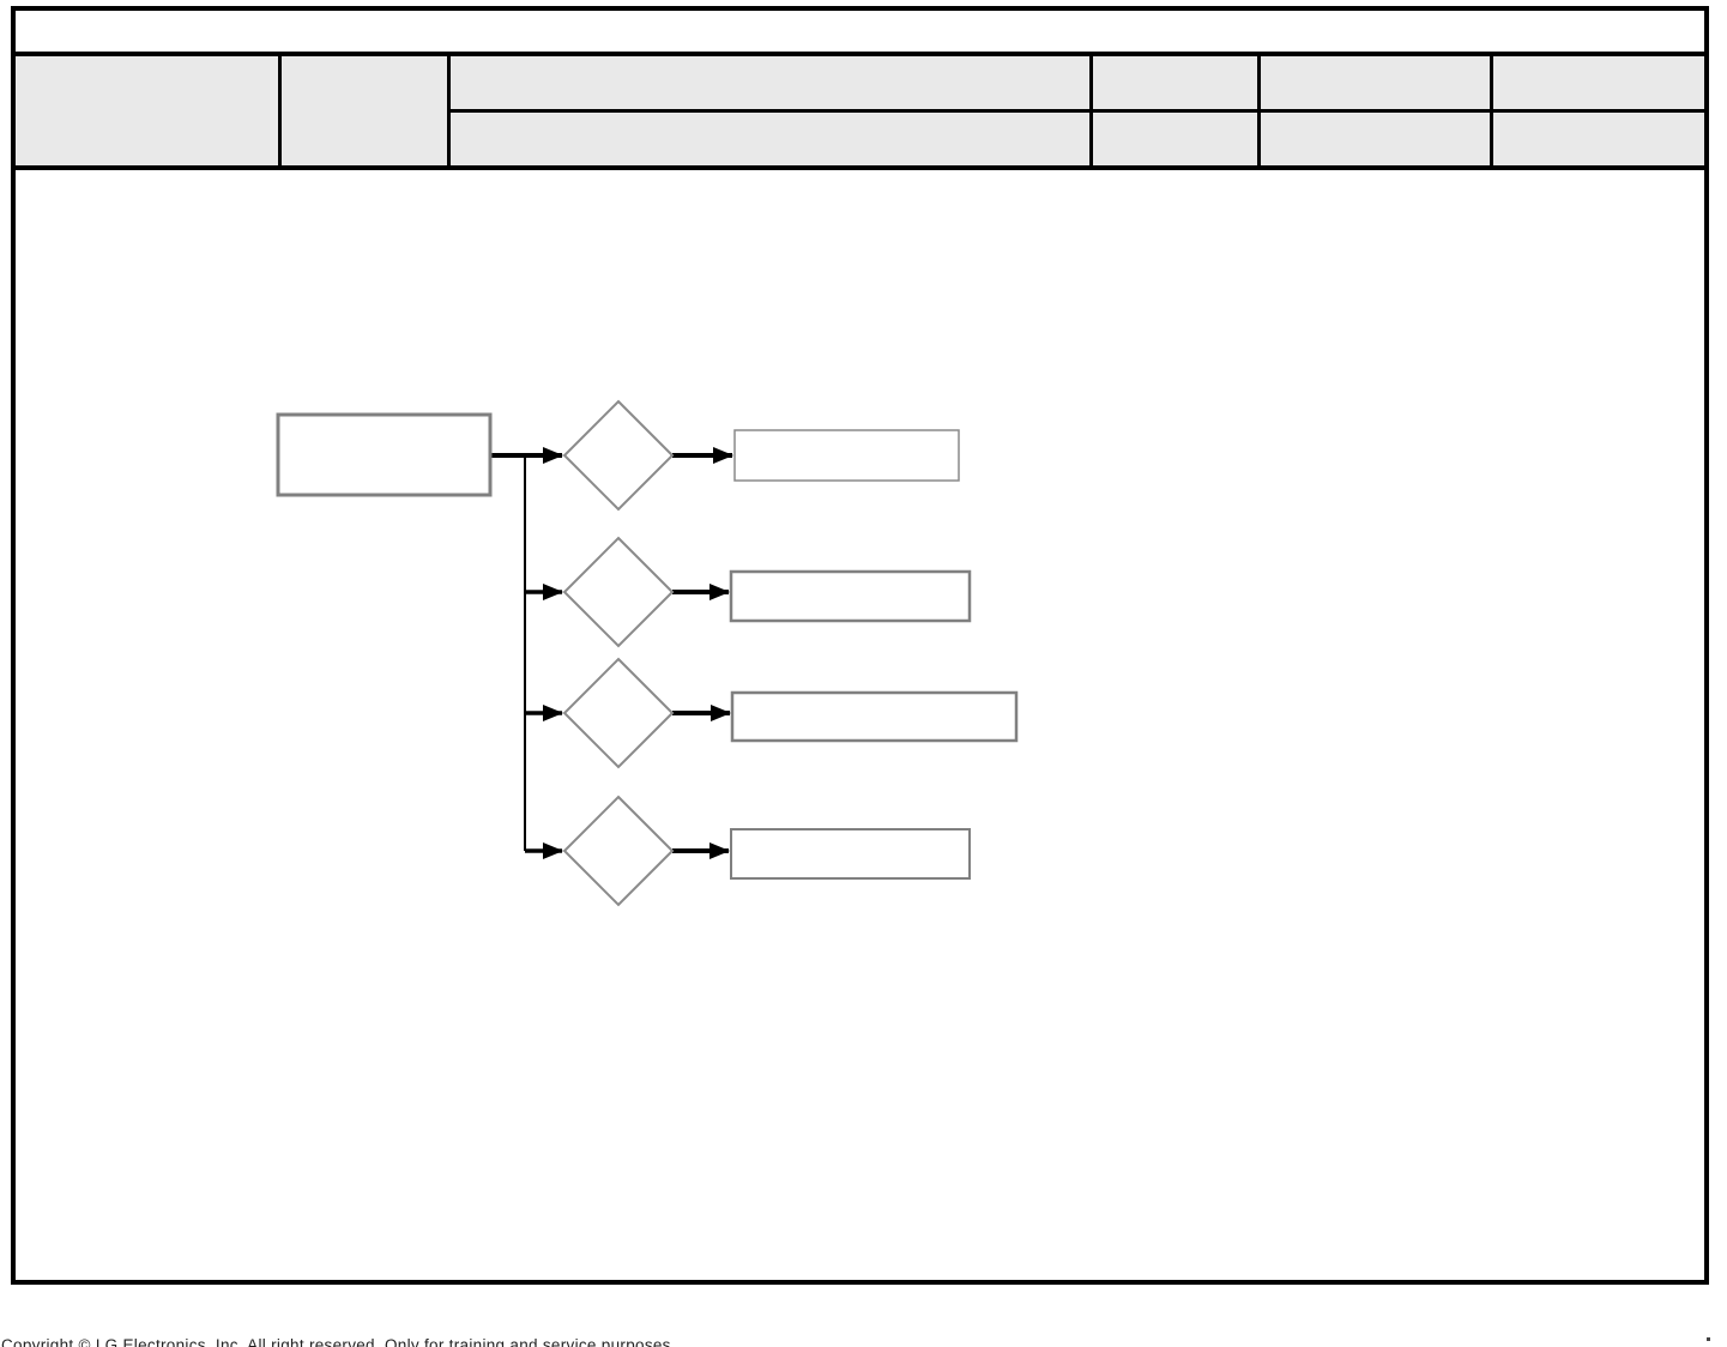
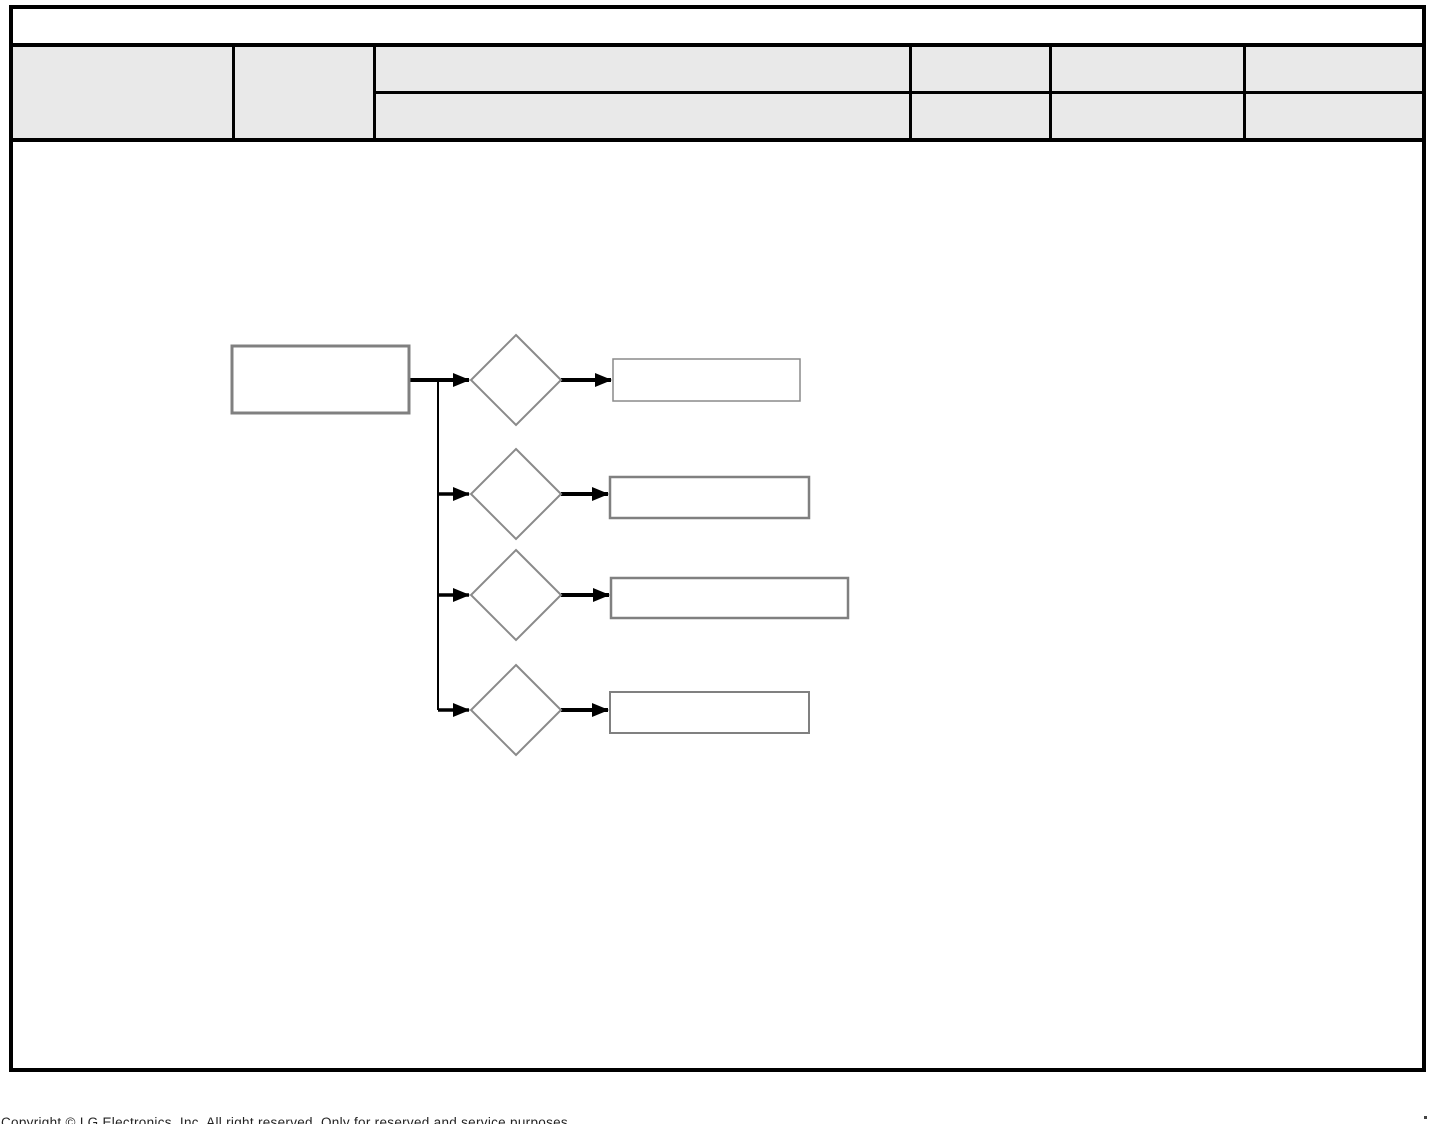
- Copyright © LG Electronics. Inc. All right reserved. Only for training and service purposes.
+ Copyright © LG Electronics. Inc. All right reserved. Only for reserved and service purposes.
